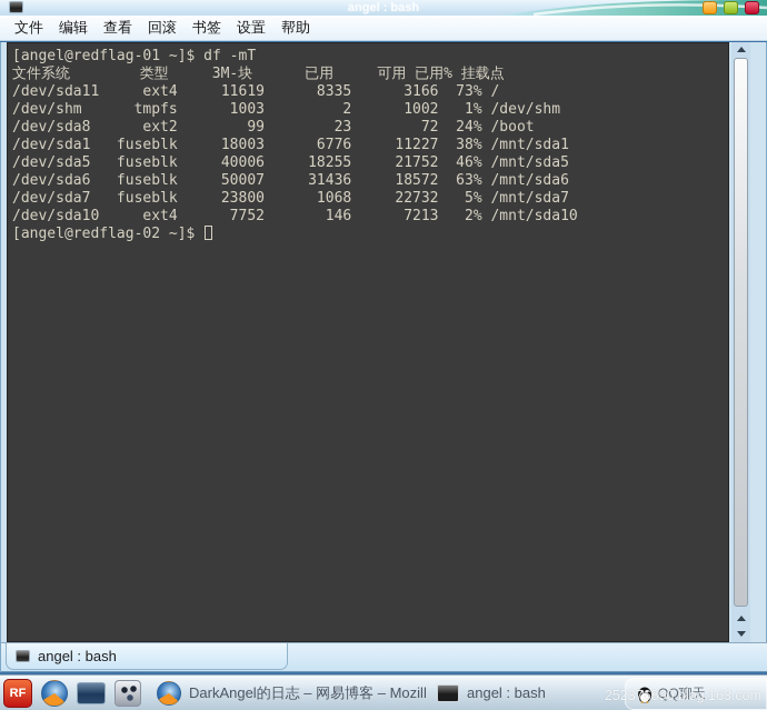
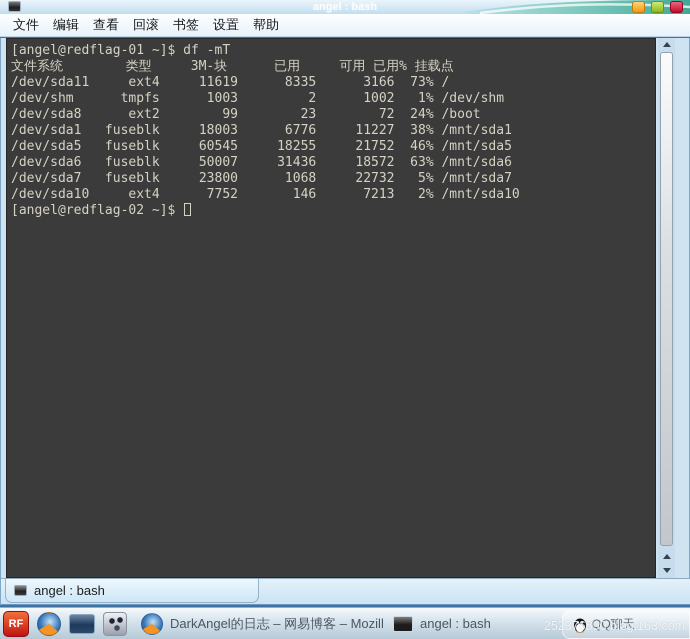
  angel : bash
  文件
  编辑
  查看
  回滚
  书签
  设置
  帮助
  [angel@redflag-01 ~]$ df -mT
  文件系统 类型 3M-块 已用 可用 已用% 挂载点
  /dev/sda11 ext4 11619 8335 3166 73% /
  /dev/shm tmpfs 1003 2 1002 1% /dev/shm
  /dev/sda8 ext2 99 23 72 24% /boot
  /dev/sda1 fuseblk 18003 6776 11227 38% /mnt/sda1
- /dev/sda5 fuseblk 40006 18255 21752 46% /mnt/sda5
+ /dev/sda5 fuseblk 60545 18255 21752 46% /mnt/sda5
  /dev/sda6 fuseblk 50007 31436 18572 63% /mnt/sda6
  /dev/sda7 fuseblk 23800 1068 22732 5% /mnt/sda7
  /dev/sda10 ext4 7752 146 7213 2% /mnt/sda10
  [angel@redflag-02 ~]$
  angel : bash
  RF
  DarkAngel的日志 – 网易博客 – Mozill
  angel : bash
  QQ聊天
  252376890.blog.163.com
